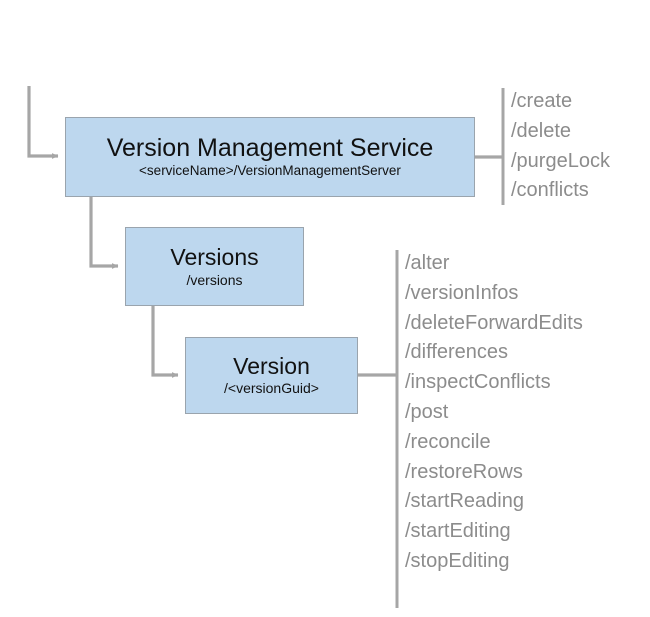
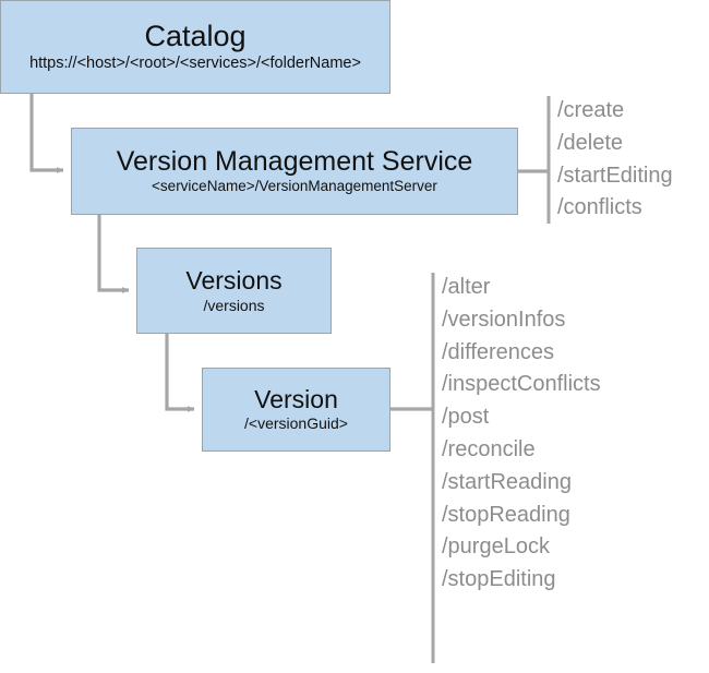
+ Catalog
+ https://<host>/<root>/<services>/<folderName>
  Version Management Service
  <serviceName>/VersionManagementServer
  Versions
  /versions
  Version
  /<versionGuid>
  /create
  /delete
- /purgeLock
+ /startEditing
  /conflicts
  /alter
  /versionInfos
- /deleteForwardEdits
  /differences
  /inspectConflicts
  /post
  /reconcile
- /restoreRows
  /startReading
+ /stopReading
- /startEditing
+ /purgeLock
  /stopEditing
